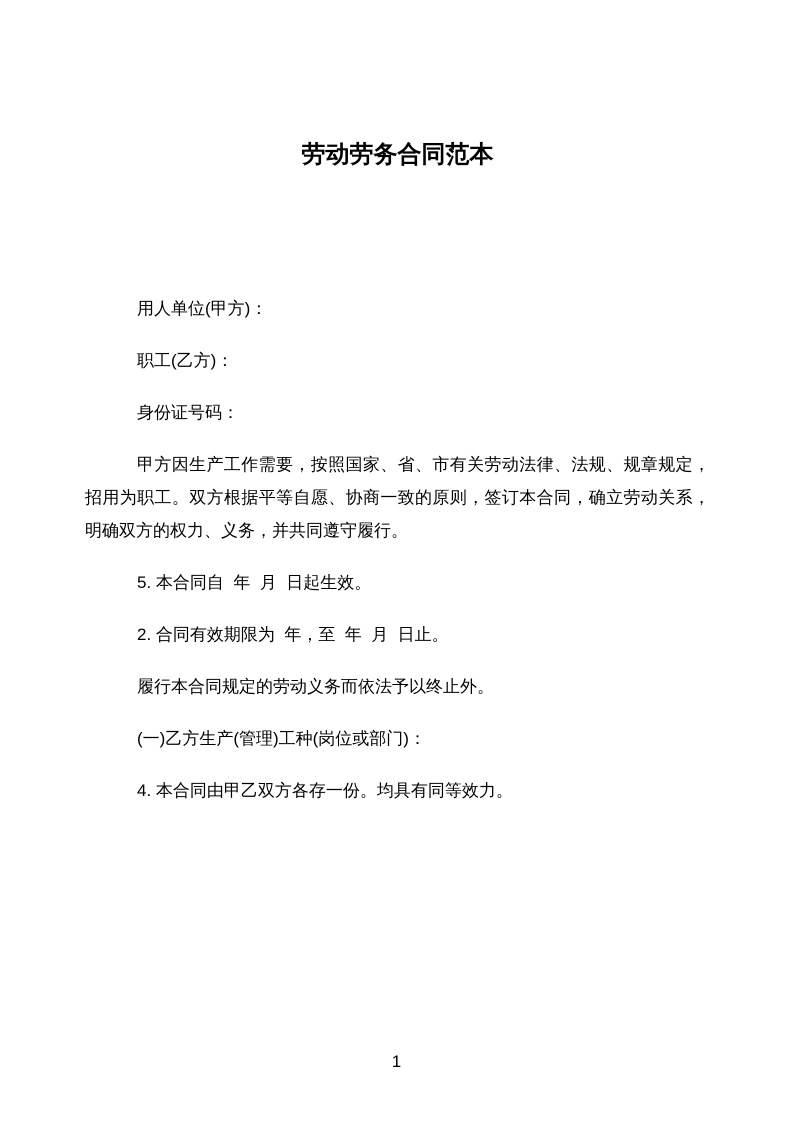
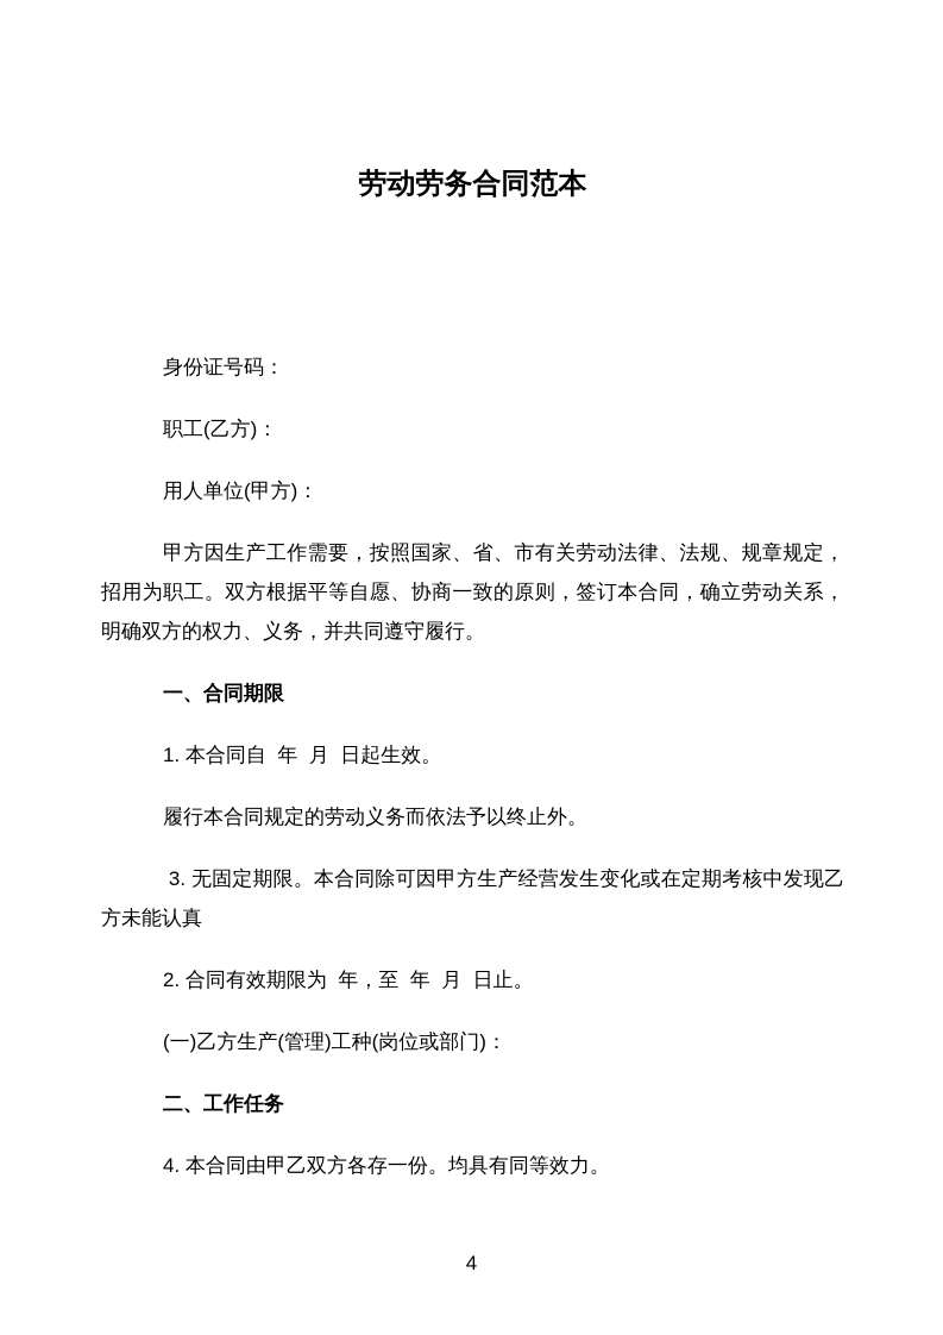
  劳动劳务合同范本
- 用人单位(甲方)：
+ 身份证号码：
  职工(乙方)：
- 身份证号码：
+ 用人单位(甲方)：
  甲方因生产工作需要，按照国家、省、市有关劳动法律、法规、规章规定，招用为职工。双方根据平等自愿、协商一致的原则，签订本合同，确立劳动关系，明确双方的权力、义务，并共同遵守履行。
+ 一、合同期限
- 5. 本合同自 年 月 日起生效。
+ 1. 本合同自 年 月 日起生效。
- 2. 合同有效期限为 年，至 年 月 日止。
+ 履行本合同规定的劳动义务而依法予以终止外。
+ 3. 无固定期限。本合同除可因甲方生产经营发生变化或在定期考核中发现乙方未能认真
- 履行本合同规定的劳动义务而依法予以终止外。
+ 2. 合同有效期限为 年，至 年 月 日止。
  (一)乙方生产(管理)工种(岗位或部门)：
+ 二、工作任务
  4. 本合同由甲乙双方各存一份。均具有同等效力。
- 1
+ 4
